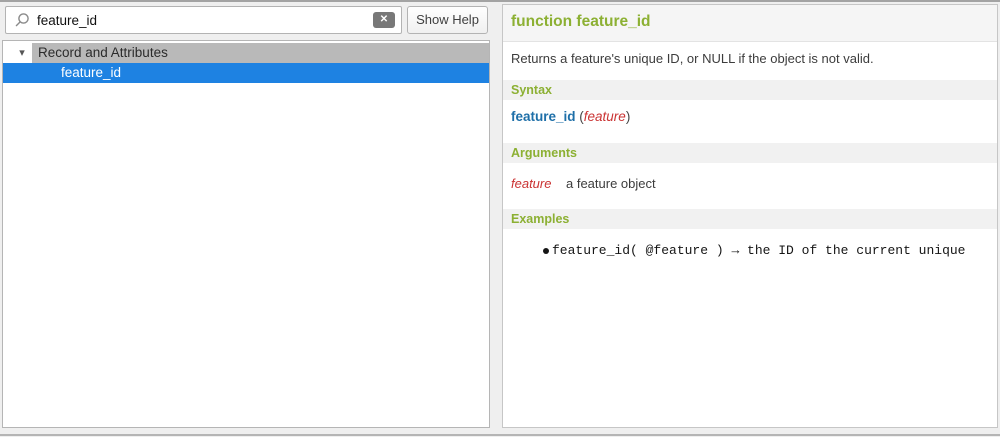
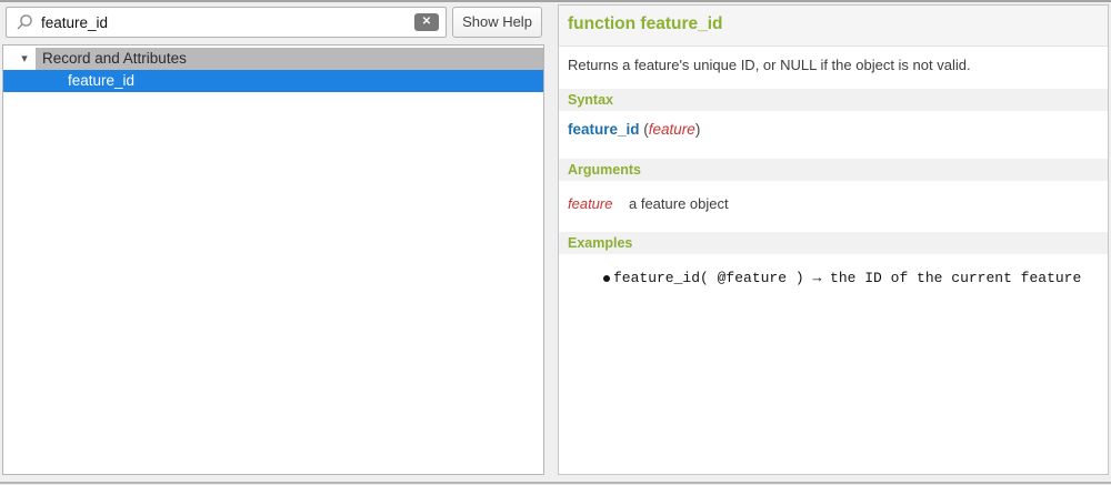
  feature_id
  ✕
  Show Help
  ▾
  Record and Attributes
  feature_id
  function feature_id
  Returns a feature's unique ID, or NULL if the object is not valid.
  Syntax
  feature_id (feature)
  Arguments
  feature a feature object
  Examples
  feature_id( @feature )
  →
- the ID of the current unique
+ the ID of the current feature
